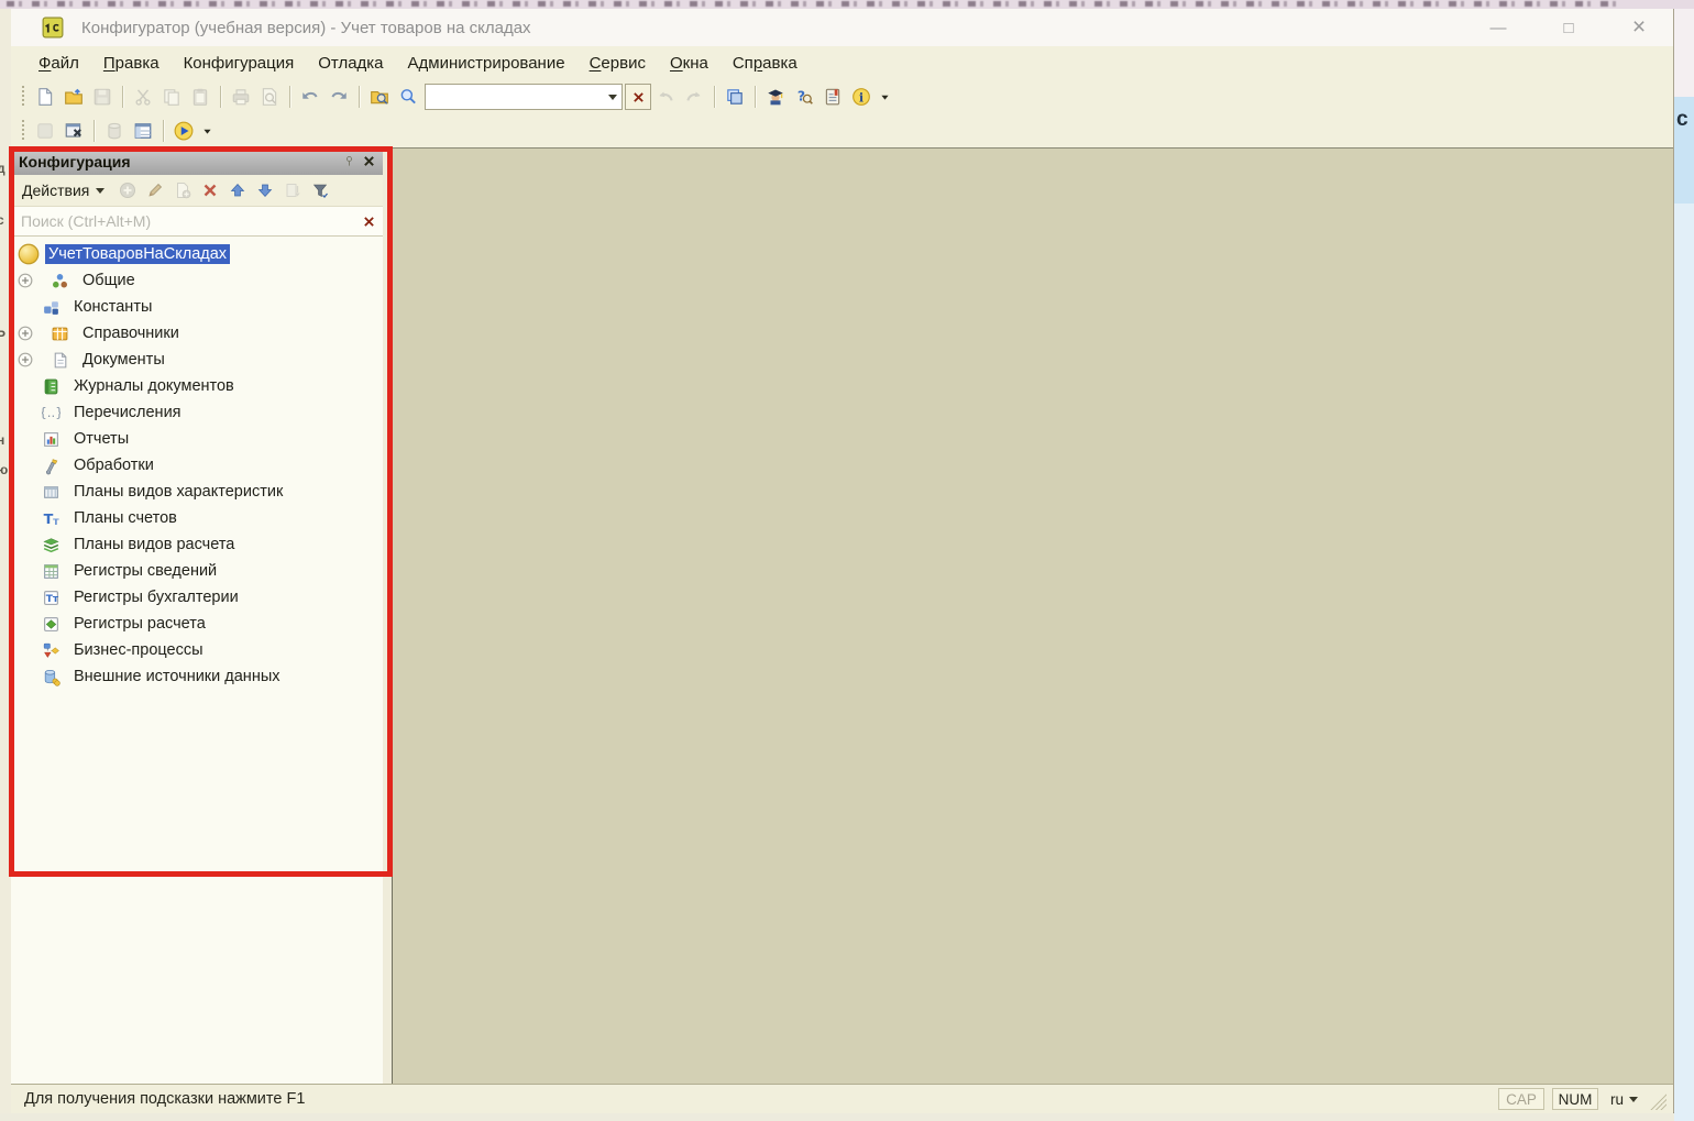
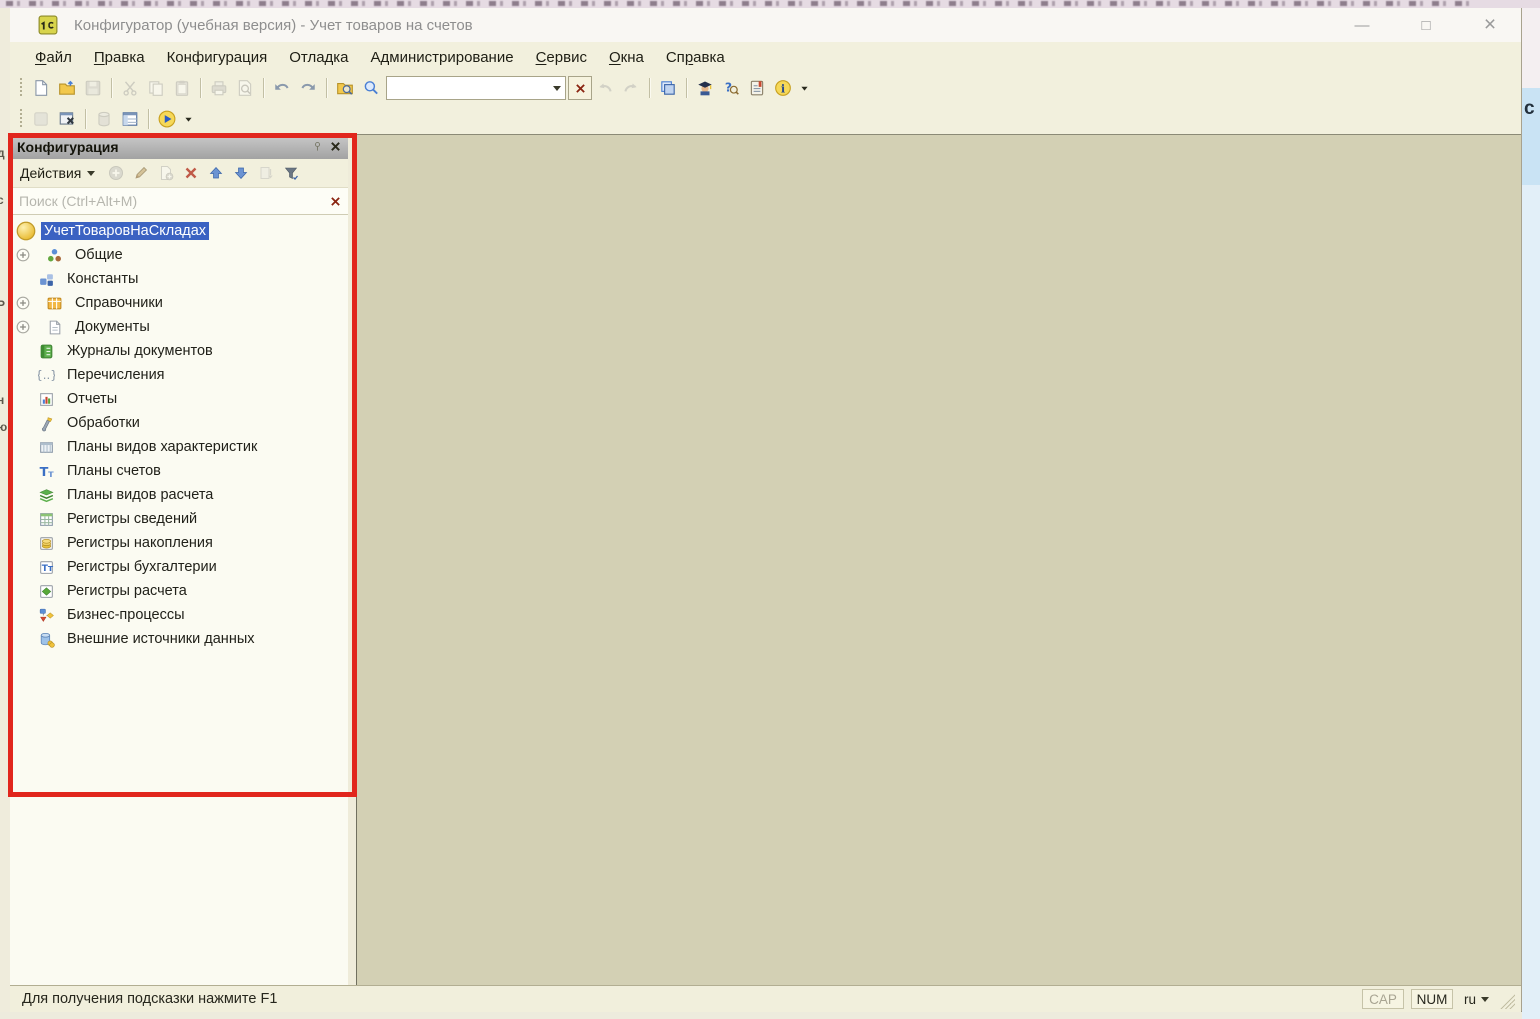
  д
  с
  Р
  н
  ю
  с
- Конфигуратор (учебная версия) - Учет товаров на складах
+ Конфигуратор (учебная версия) - Учет товаров на счетов
  —
  □
  ×
  Файл
  Правка
  Конфигурация
  Отладка
  Администрирование
  Сервис
  Окна
  Справка
  ?
  i
  Конфигурация
  Действия
  Поиск (Ctrl+Alt+M)
  УчетТоваровНаСкладах
  Общие
  Константы
  Справочники
  Документы
  Журналы документов
  {..}
  Перечисления
  Отчеты
  Обработки
  Планы видов характеристик
  Т
  т
  Планы счетов
  Планы видов расчета
  Регистры сведений
+ Регистры накопления
  Тт
  Регистры бухгалтерии
  Регистры расчета
  Бизнес-процессы
  Внешние источники данных
  Для получения подсказки нажмите F1
  CAP
  NUM
  ru
